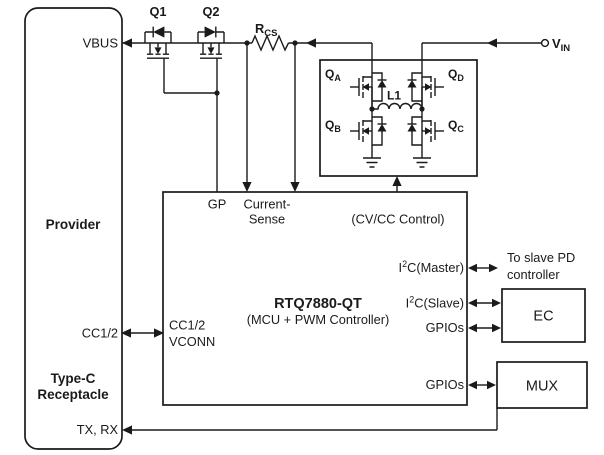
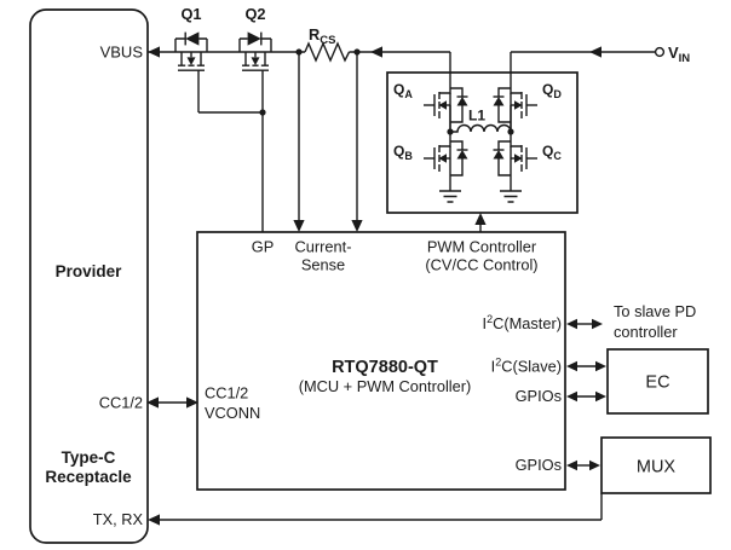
  Q1
  Q2
  RCS
  VIN
  VBUS
  Provider
  CC1/2
  Type-C
  Receptacle
  TX, RX
  GP
  Current-
  Sense
+ PWM Controller
  (CV/CC Control)
  RTQ7880-QT
  (MCU + PWM Controller)
  CC1/2
  VCONN
  I2C(Master)
  I2C(Slave)
  GPIOs
  GPIOs
  QA
  QD
  QB
  QC
  L1
  To slave PD
  controller
  EC
  MUX
